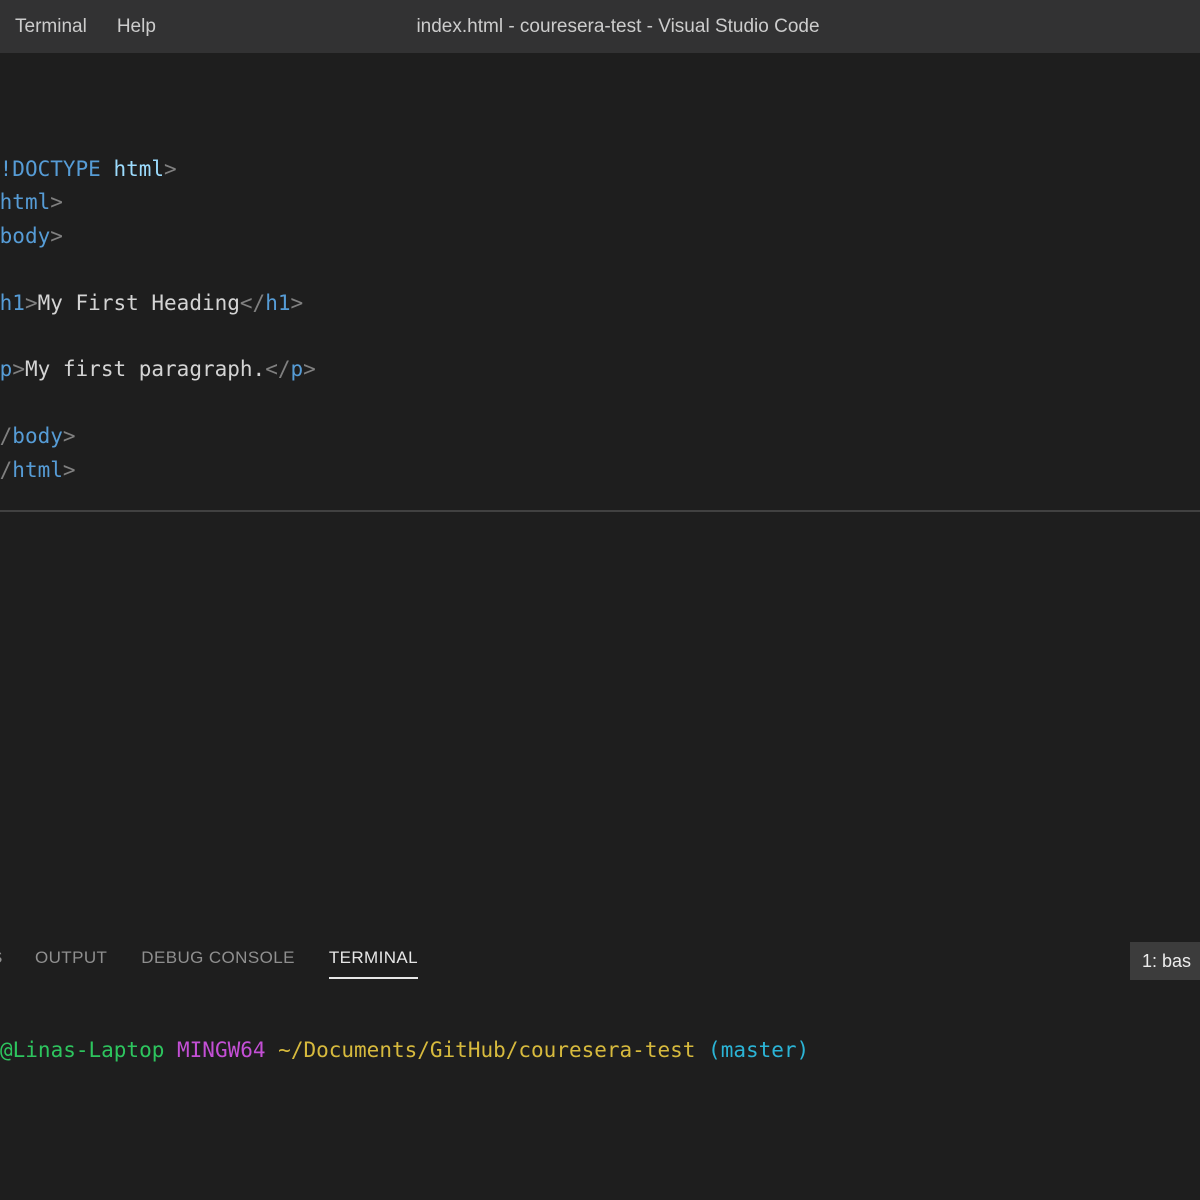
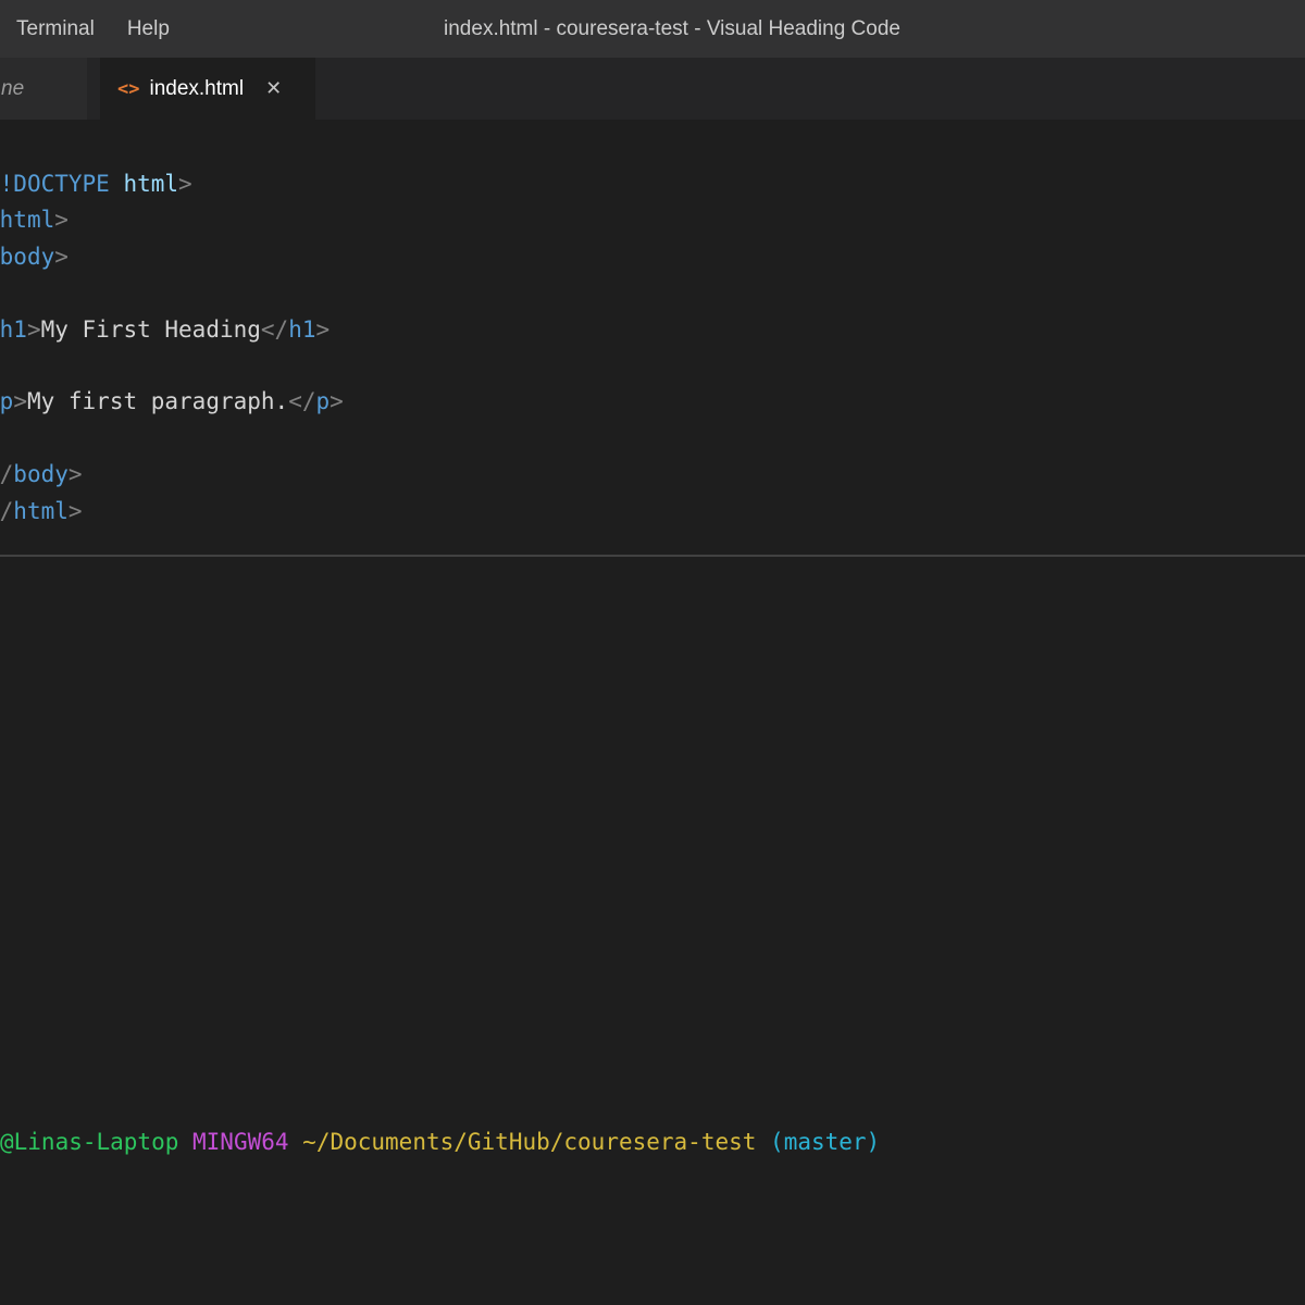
  Terminal
  Help
- index.html - couresera-test - Visual Studio Code
+ index.html - couresera-test - Visual Heading Code
+ ne
+ <>
+ index.html
+ ✕
  !DOCTYPE html>
  html>
  body>
  h1>My First Heading</h1>
  p>My first paragraph.</p>
  /body>
  /html>
- OUTPUT
- DEBUG CONSOLE
- TERMINAL
- 1: bas
  @Linas-Laptop MINGW64 ~/Documents/GitHub/couresera-test (master)
